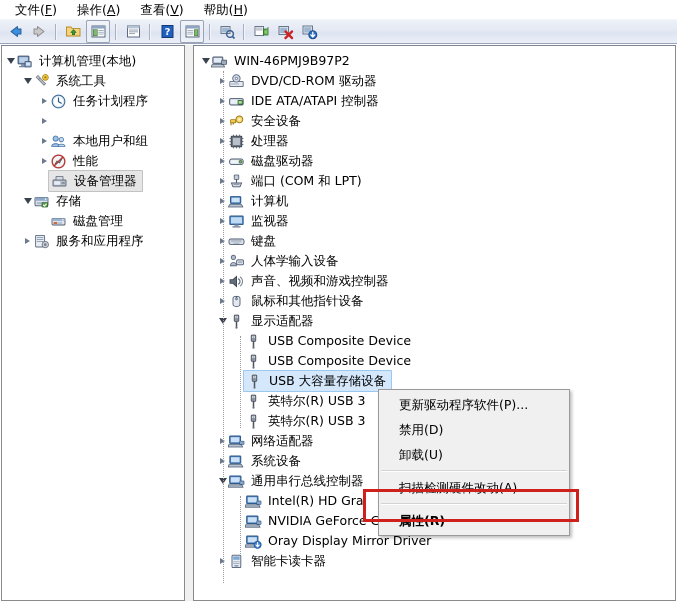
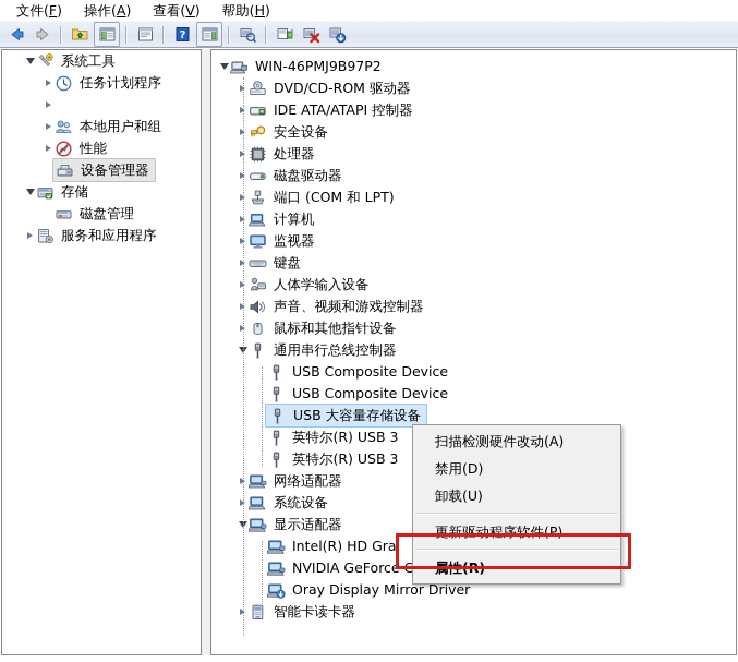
  文件(F)
  操作(A)
  查看(V)
  帮助(H)
  ?
- 计算机管理(本地)
  系统工具
  任务计划程序
  本地用户和组
  性能
  设备管理器
  存储
  磁盘管理
  服务和应用程序
  WIN-46PMJ9B97P2
  DVD/CD-ROM 驱动器
  IDE ATA/ATAPI 控制器
  安全设备
  处理器
  磁盘驱动器
  端口 (COM 和 LPT)
  计算机
  监视器
  键盘
  人体学输入设备
  声音、视频和游戏控制器
  鼠标和其他指针设备
- 显示适配器
+ 通用串行总线控制器
  USB Composite Device
  USB Composite Device
  USB 大容量存储设备
  英特尔(R) USB 3
  英特尔(R) USB 3
  网络适配器
  系统设备
- 通用串行总线控制器
+ 显示适配器
  Intel(R) HD Gra
  NVIDIA GeForce G
  Oray Display Mirror Driver
  智能卡读卡器
- 更新驱动程序软件(P)...
+ 扫描检测硬件改动(A)
  禁用(D)
  卸载(U)
- 扫描检测硬件改动(A)
+ 更新驱动程序软件(P)...
  属性(R)
